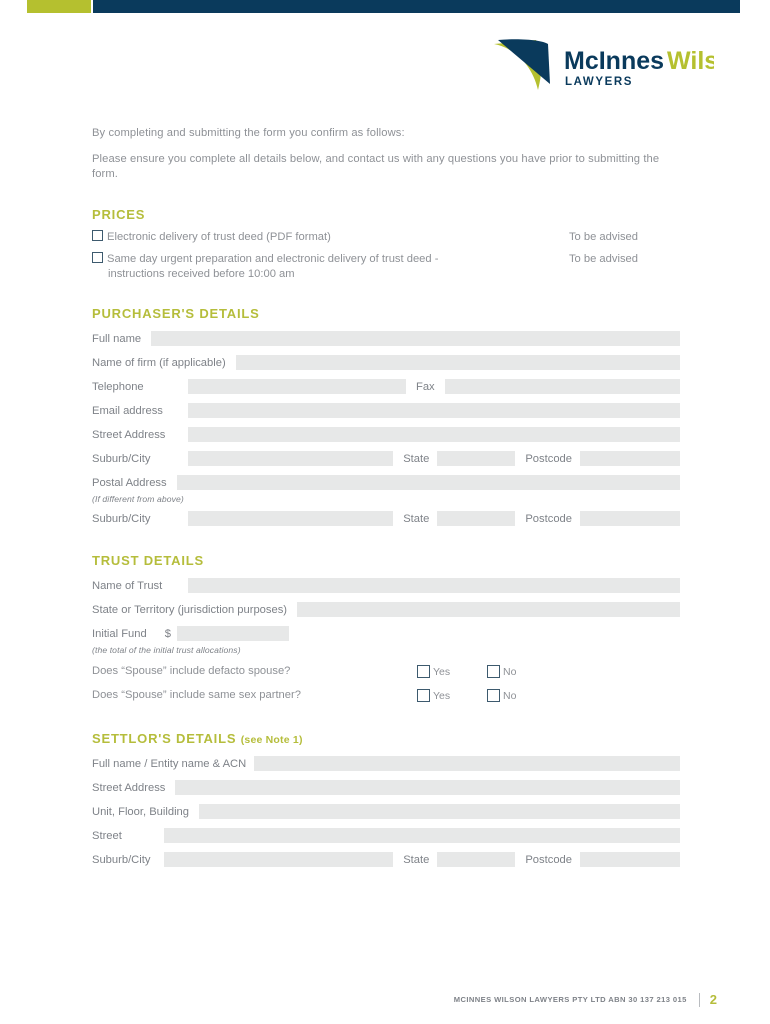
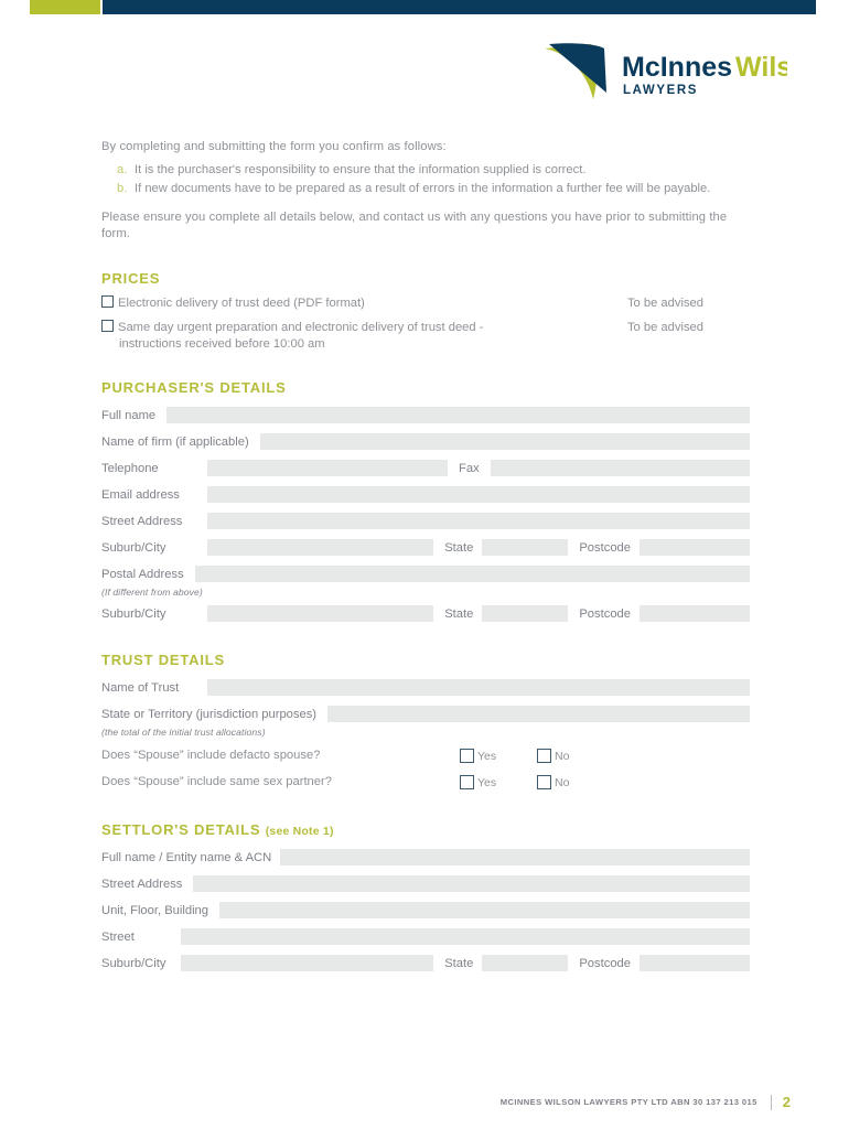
  McInnes
  LAWYERS
  By completing and submitting the form you confirm as follows:
+ a.
+ It is the purchaser's responsibility to ensure that the information supplied is correct.
+ b.
+ If new documents have to be prepared as a result of errors in the information a further fee will be payable.
  Please ensure you complete all details below, and contact us with any questions you have prior to submitting the form.
  PRICES
  Electronic delivery of trust deed (PDF format)
  To be advised
  Same day urgent preparation and electronic delivery of trust deed -
  instructions received before 10:00 am
  To be advised
  PURCHASER'S DETAILS
  Full name
  Name of firm (if applicable)
  Telephone
  Fax
  Email address
  Street Address
  Suburb/City
  State
  Postcode
  Postal Address
  (If different from above)
  Suburb/City
  State
  Postcode
  TRUST DETAILS
  Name of Trust
  State or Territory (jurisdiction purposes)
- Initial Fund
- $
  (the total of the initial trust allocations)
  Does “Spouse” include defacto spouse?
  Yes
  No
  Does “Spouse” include same sex partner?
  Yes
  No
  SETTLOR'S DETAILS (see Note 1)
  Full name / Entity name & ACN
  Street Address
  Unit, Floor, Building
  Street
  Suburb/City
  State
  Postcode
  MCINNES WILSON LAWYERS PTY LTD ABN 30 137 213 015
  2
